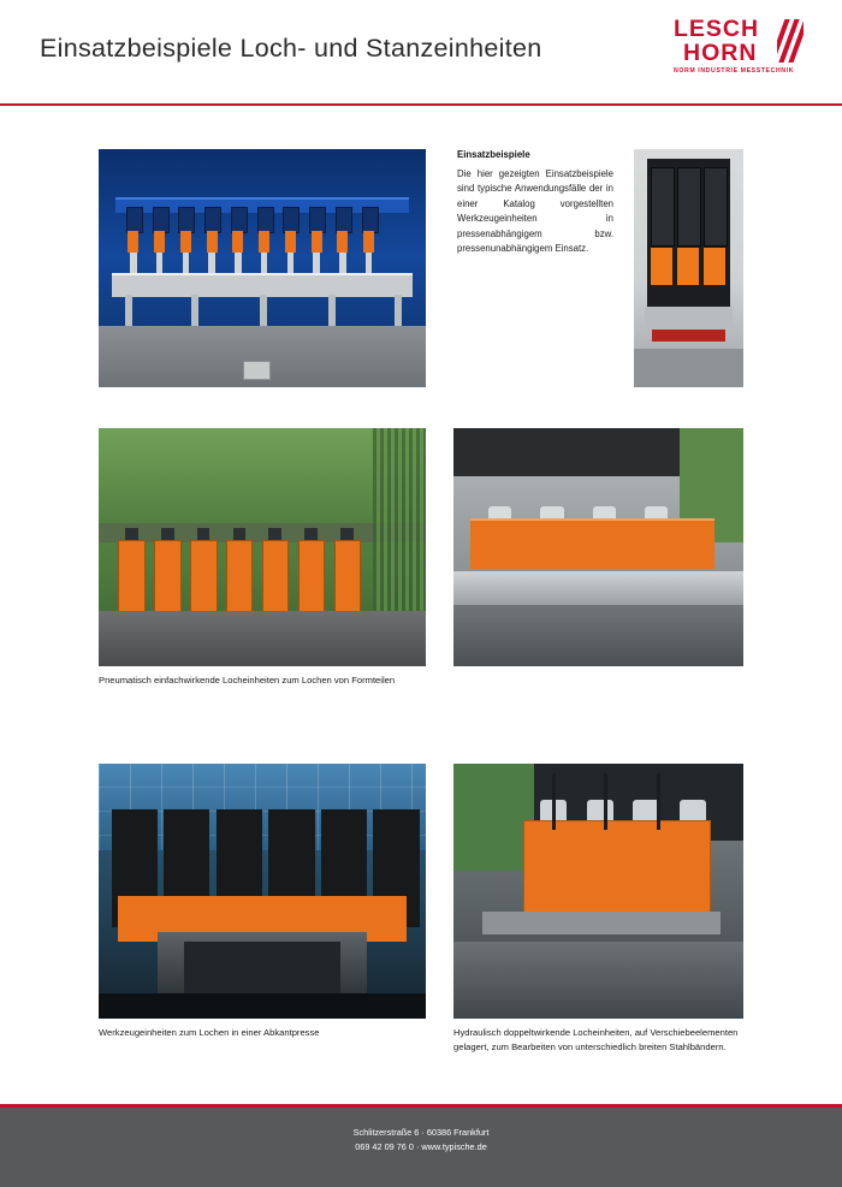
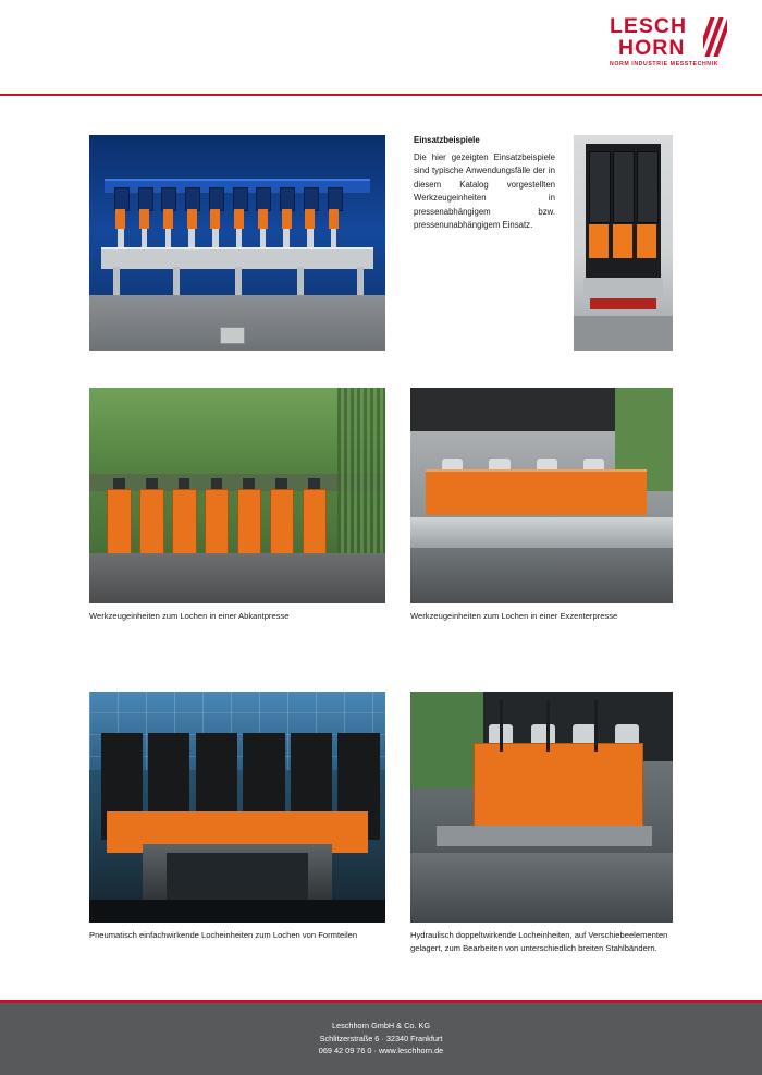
- Einsatzbeispiele Loch- und Stanzeinheiten
  LESCH
  HORN
  Einsatzbeispiele
- Die hier gezeigten Einsatzbeispiele sind typische Anwendungsfälle der in einer Katalog vorgestellten Werkzeugeinheiten in pressenabhängigem bzw. pressenunabhängigem Einsatz.
+ Die hier gezeigten Einsatzbeispiele sind typische Anwendungsfälle der in diesem Katalog vorgestellten Werkzeugeinheiten in pressenabhängigem bzw. pressenunabhängigem Einsatz.
- Pneumatisch einfachwirkende Locheinheiten zum Lochen von Formteilen
+ Werkzeugeinheiten zum Lochen in einer Abkantpresse
+ Werkzeugeinheiten zum Lochen in einer Exzenterpresse
- Werkzeugeinheiten zum Lochen in einer Abkantpresse
+ Pneumatisch einfachwirkende Locheinheiten zum Lochen von Formteilen
  Hydraulisch doppeltwirkende Locheinheiten, auf Verschiebeelementen gelagert, zum Bearbeiten von unterschiedlich breiten Stahlbändern.
+ Leschhorn GmbH & Co. KG
- Schlitzerstraße 6 · 60386 Frankfurt
+ Schlitzerstraße 6 · 32340 Frankfurt
- 069 42 09 76 0 · www.typische.de
+ 069 42 09 76 0 · www.leschhorn.de
